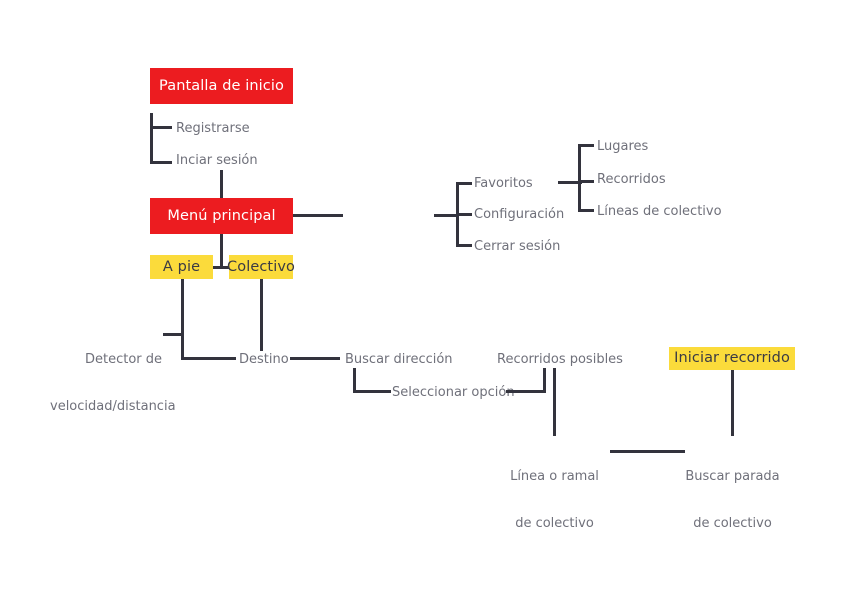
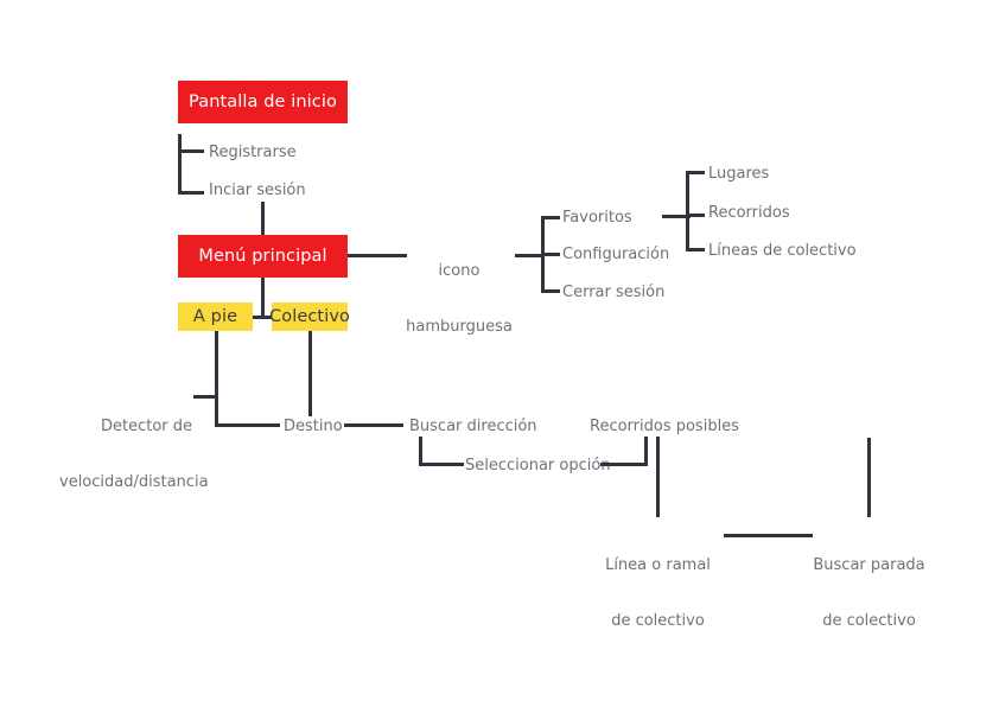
  Pantalla de inicio
  Registrarse
  Inciar sesión
  Menú principal
+ icono
+ hamburguesa
  Favoritos
  Configuración
  Cerrar sesión
  Lugares
  Recorridos
  Líneas de colectivo
  A pie
  Colectivo
  Detector de
  velocidad/distancia
  Destino
  Buscar dirección
  Seleccionar opció
  Recorridos posibles
  Línea o ramal
  de colectivo
  Buscar parada
  de colectivo
- Iniciar recorrido
